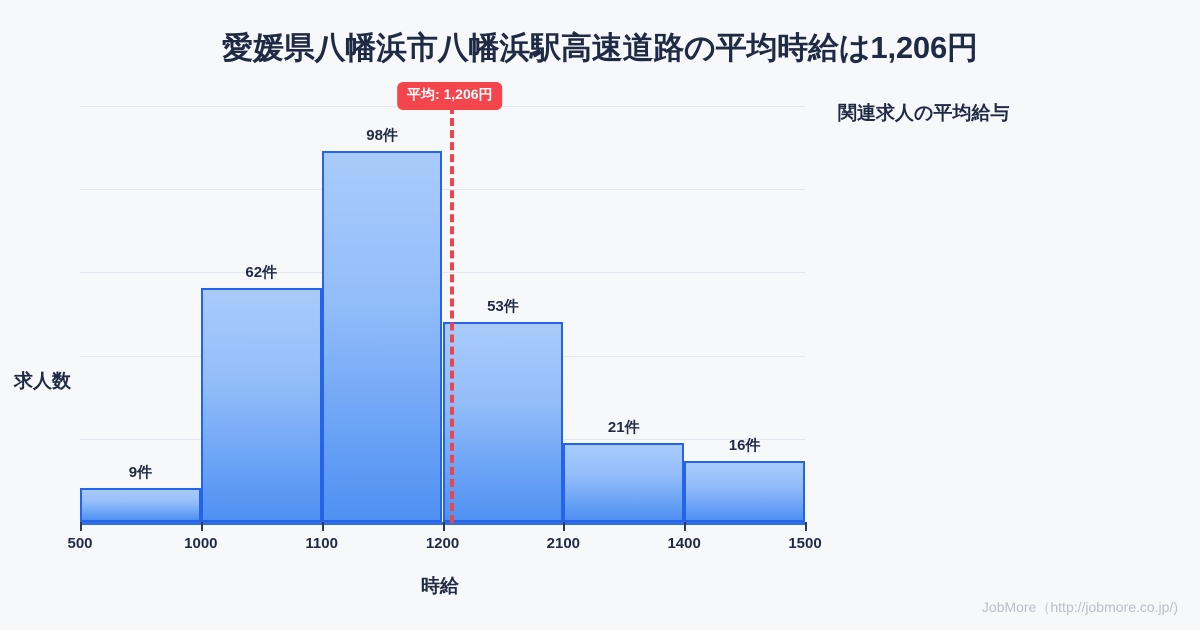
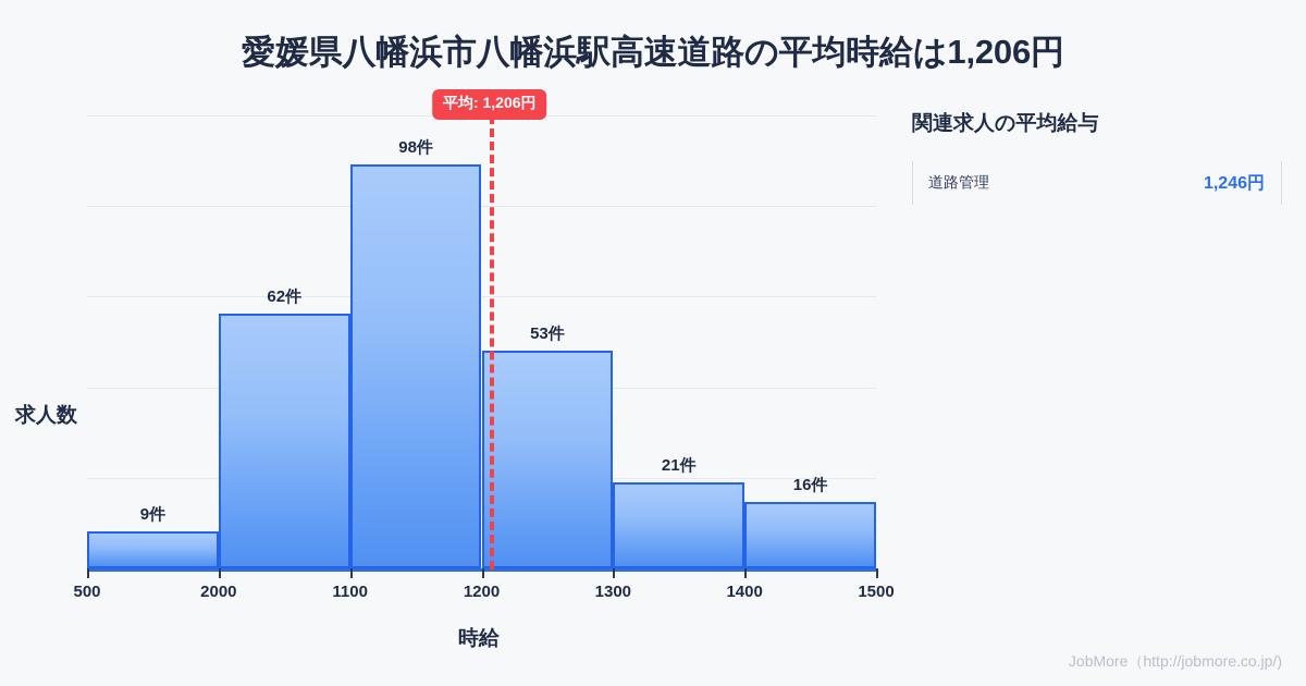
  愛媛県八幡浜市八幡浜駅高速道路の平均時給は1,206円
  求人数
  9件
  62件
  98件
  53件
  21件
  16件
  500
- 1000
+ 2000
  1100
  1200
- 2100
+ 1300
  1400
  1500
  平均: 1,206円
  時給
  関連求人の平均給与
+ 道路管理
+ 1,246円
  JobMore（http://jobmore.co.jp/)
